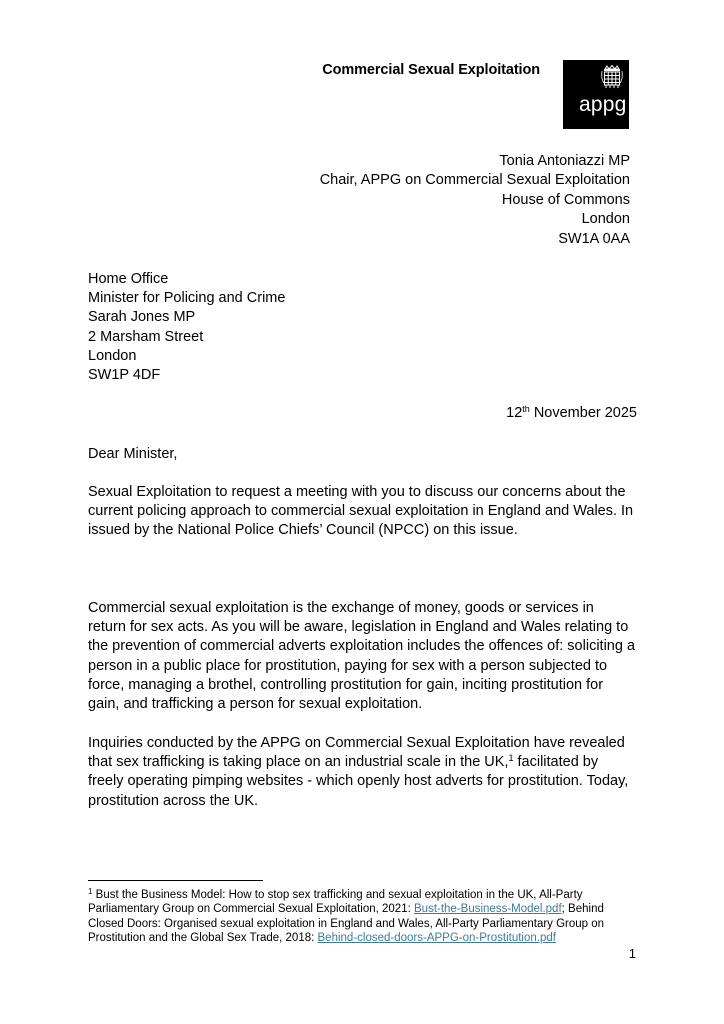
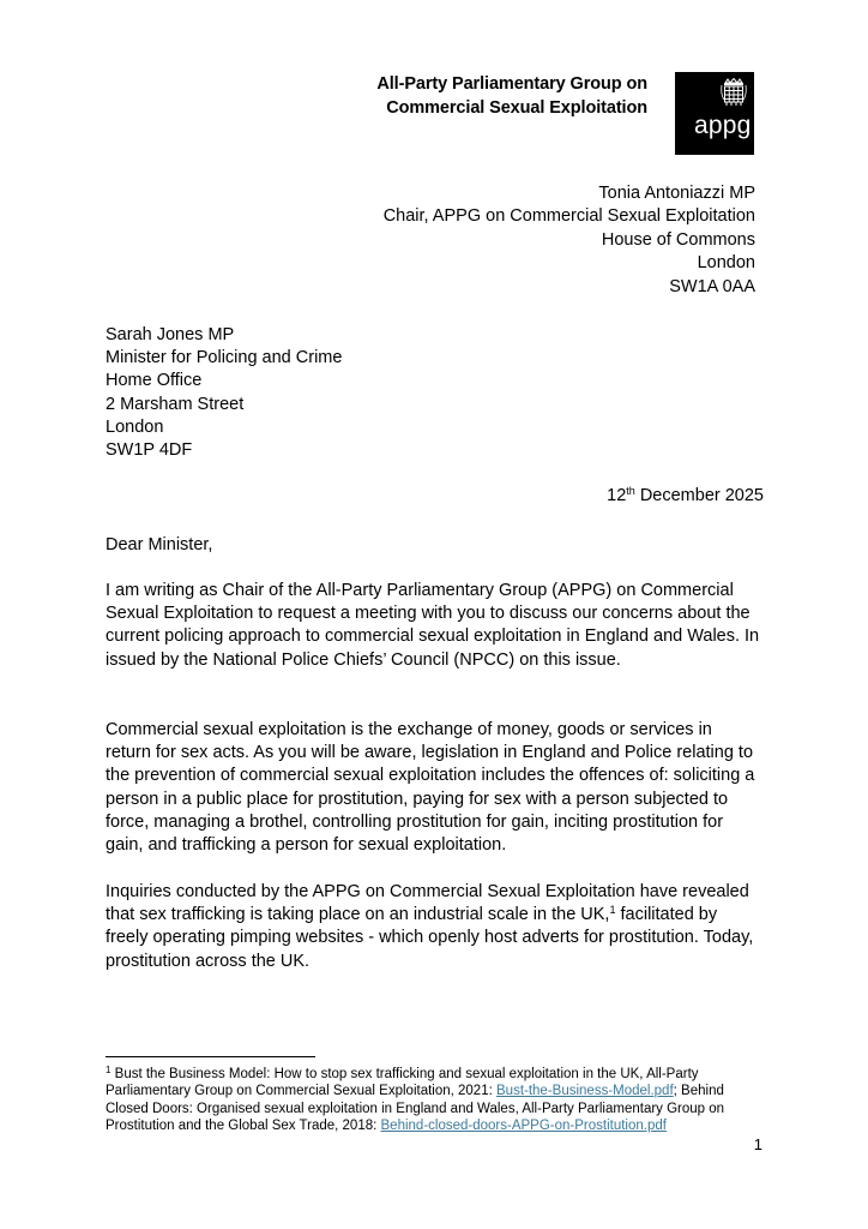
+ All-Party Parliamentary Group on
  Commercial Sexual Exploitation
  appg
  Tonia Antoniazzi MP
  Chair, APPG on Commercial Sexual Exploitation
  House of Commons
  London
  SW1A 0AA
- Home Office
+ Sarah Jones MP
  Minister for Policing and Crime
- Sarah Jones MP
+ Home Office
  2 Marsham Street
  London
  SW1P 4DF
- 12th November 2025
+ 12th December 2025
  Dear Minister,
+ I am writing as Chair of the All-Party Parliamentary Group (APPG) on Commercial
  Sexual Exploitation to request a meeting with you to discuss our concerns about the
  current policing approach to commercial sexual exploitation in England and Wales. In
  issued by the National Police Chiefs’ Council (NPCC) on this issue.
  Commercial sexual exploitation is the exchange of money, goods or services in
- return for sex acts. As you will be aware, legislation in England and Wales relating to
+ return for sex acts. As you will be aware, legislation in England and Police relating to
- the prevention of commercial adverts exploitation includes the offences of: soliciting a
+ the prevention of commercial sexual exploitation includes the offences of: soliciting a
  person in a public place for prostitution, paying for sex with a person subjected to
  force, managing a brothel, controlling prostitution for gain, inciting prostitution for
  gain, and trafficking a person for sexual exploitation.
  Inquiries conducted by the APPG on Commercial Sexual Exploitation have revealed
  that sex trafficking is taking place on an industrial scale in the UK,1 facilitated by
  freely operating pimping websites - which openly host adverts for prostitution. Today,
  prostitution across the UK.
  1 Bust the Business Model: How to stop sex trafficking and sexual exploitation in the UK, All-Party
  Parliamentary Group on Commercial Sexual Exploitation, 2021: Bust-the-Business-Model.pdf; Behind
  Closed Doors: Organised sexual exploitation in England and Wales, All-Party Parliamentary Group on
  Prostitution and the Global Sex Trade, 2018: Behind-closed-doors-APPG-on-Prostitution.pdf
  1
